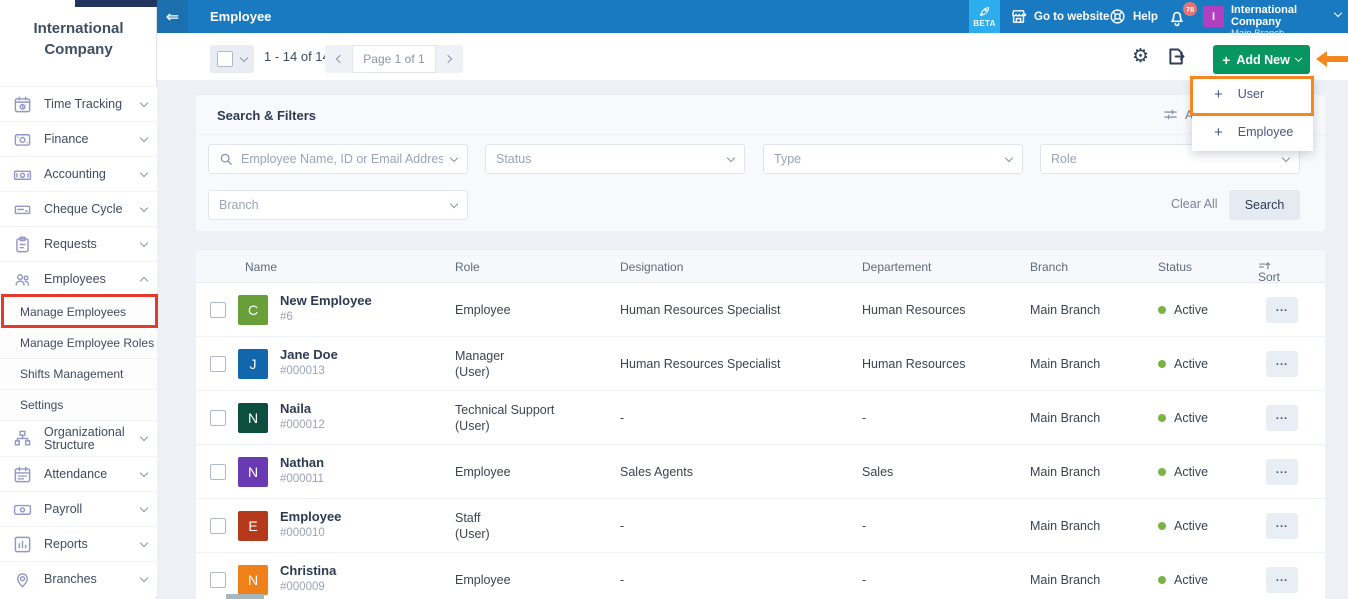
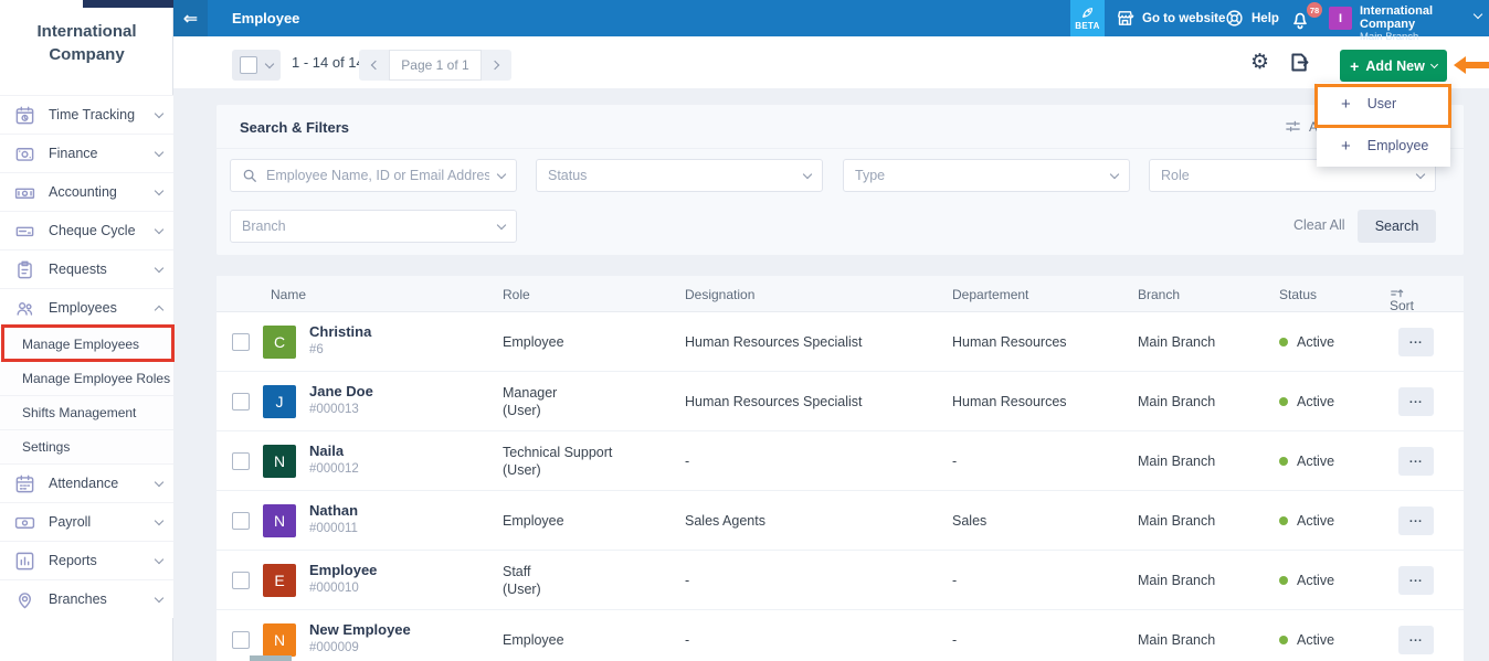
  International
  Company
  Time Tracking
  Finance
  Accounting
  Cheque Cycle
  Requests
  Employees
  Manage Employees
  Manage Employee Roles
  Shifts Management
  Settings
- Organizational Structure
  Attendance
  Payroll
  Reports
  Branches
  ⇐
  Employee
  BETA
  Go to website
  Help
  78
  I
  International Company
  Main Branch
  1 - 14 of 1
  Page 1 of 1
  ⚙
  +
  Add New
  +
  User
  +
  Employee
  Search & Filters
  Employee Name, ID or Email Addres
  Status
  Type
  Role
  Branch
  Clear All
  Search
  Name
  Role
  Designation
  Departement
  Branch
  Status
  Sort
  C
- New Employee
+ Christina
  #6
  Employee
  Human Resources Specialist
  Human Resources
  Main Branch
  Active
  ...
  J
  Jane Doe
  #000013
  Manager
  (User)
  Human Resources Specialist
  Human Resources
  Main Branch
  Active
  ...
  N
  Naila
  #000012
  Technical Support
  (User)
  -
  -
  Main Branch
  Active
  ...
  N
  Nathan
  #000011
  Employee
  Sales Agents
  Sales
  Main Branch
  Active
  ...
  E
  Employee
  #000010
  Staff
  (User)
  -
  -
  Main Branch
  Active
  ...
  N
- Christina
+ New Employee
  #000009
  Employee
  -
  -
  Main Branch
  Active
  ...
